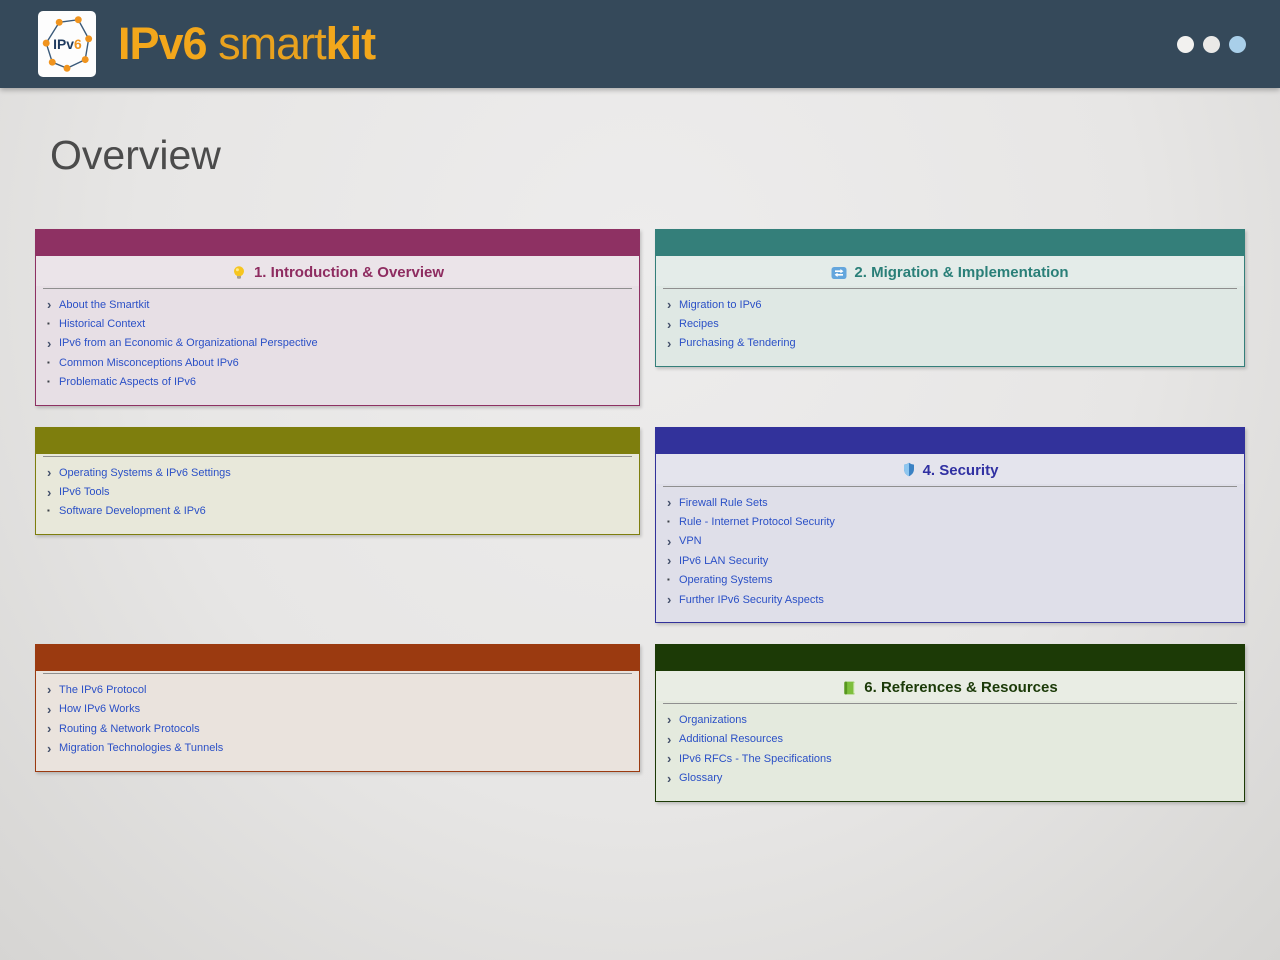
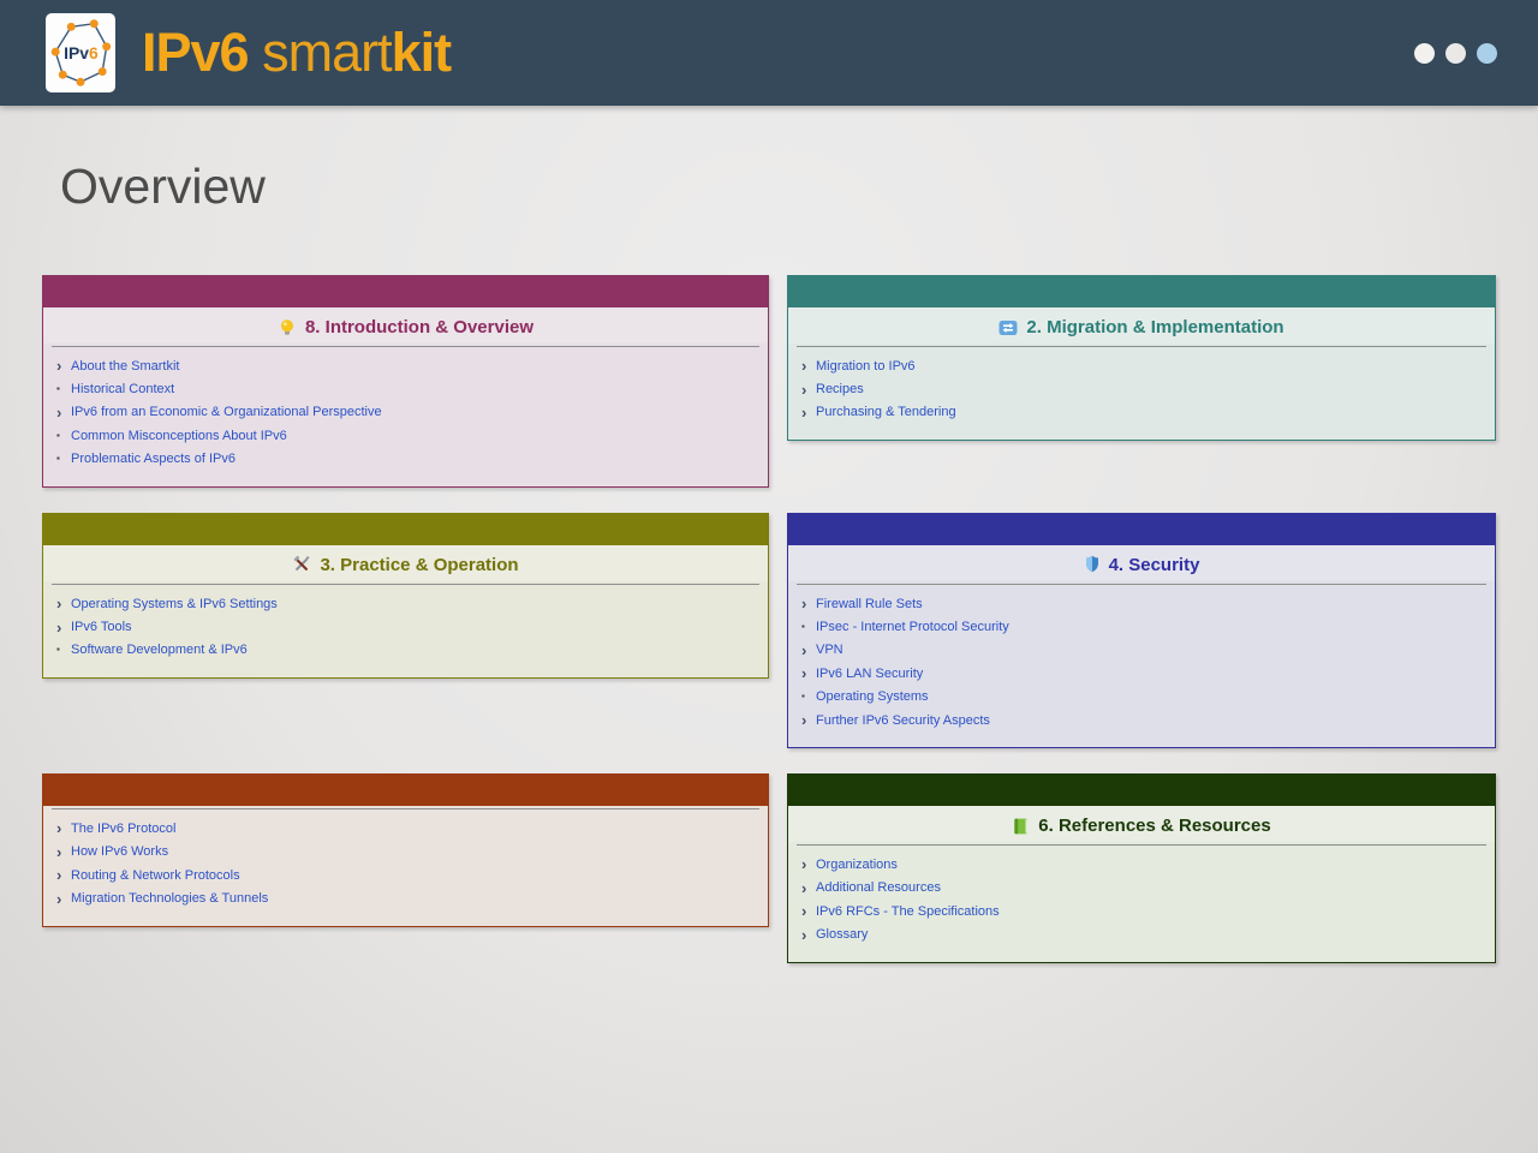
  IPv6
  IPv6 smartkit
  Overview
- 1. Introduction & Overview
+ 8. Introduction & Overview
  ›
  About the Smartkit
  ▪
  Historical Context
  ›
  IPv6 from an Economic & Organizational Perspective
  ▪
  Common Misconceptions About IPv6
  ▪
  Problematic Aspects of IPv6
  2. Migration & Implementation
  ›
  Migration to IPv6
  ›
  Recipes
  ›
  Purchasing & Tendering
+ 3. Practice & Operation
  ›
  Operating Systems & IPv6 Settings
  ›
  IPv6 Tools
  ▪
  Software Development & IPv6
  4. Security
  ›
  Firewall Rule Sets
  ▪
- Rule - Internet Protocol Security
+ IPsec - Internet Protocol Security
  ›
  VPN
  ›
  IPv6 LAN Security
  ▪
  Operating Systems
  ›
  Further IPv6 Security Aspects
  ›
  The IPv6 Protocol
  ›
  How IPv6 Works
  ›
  Routing & Network Protocols
  ›
  Migration Technologies & Tunnels
  6. References & Resources
  ›
  Organizations
  ›
  Additional Resources
  ›
  IPv6 RFCs - The Specifications
  ›
  Glossary
